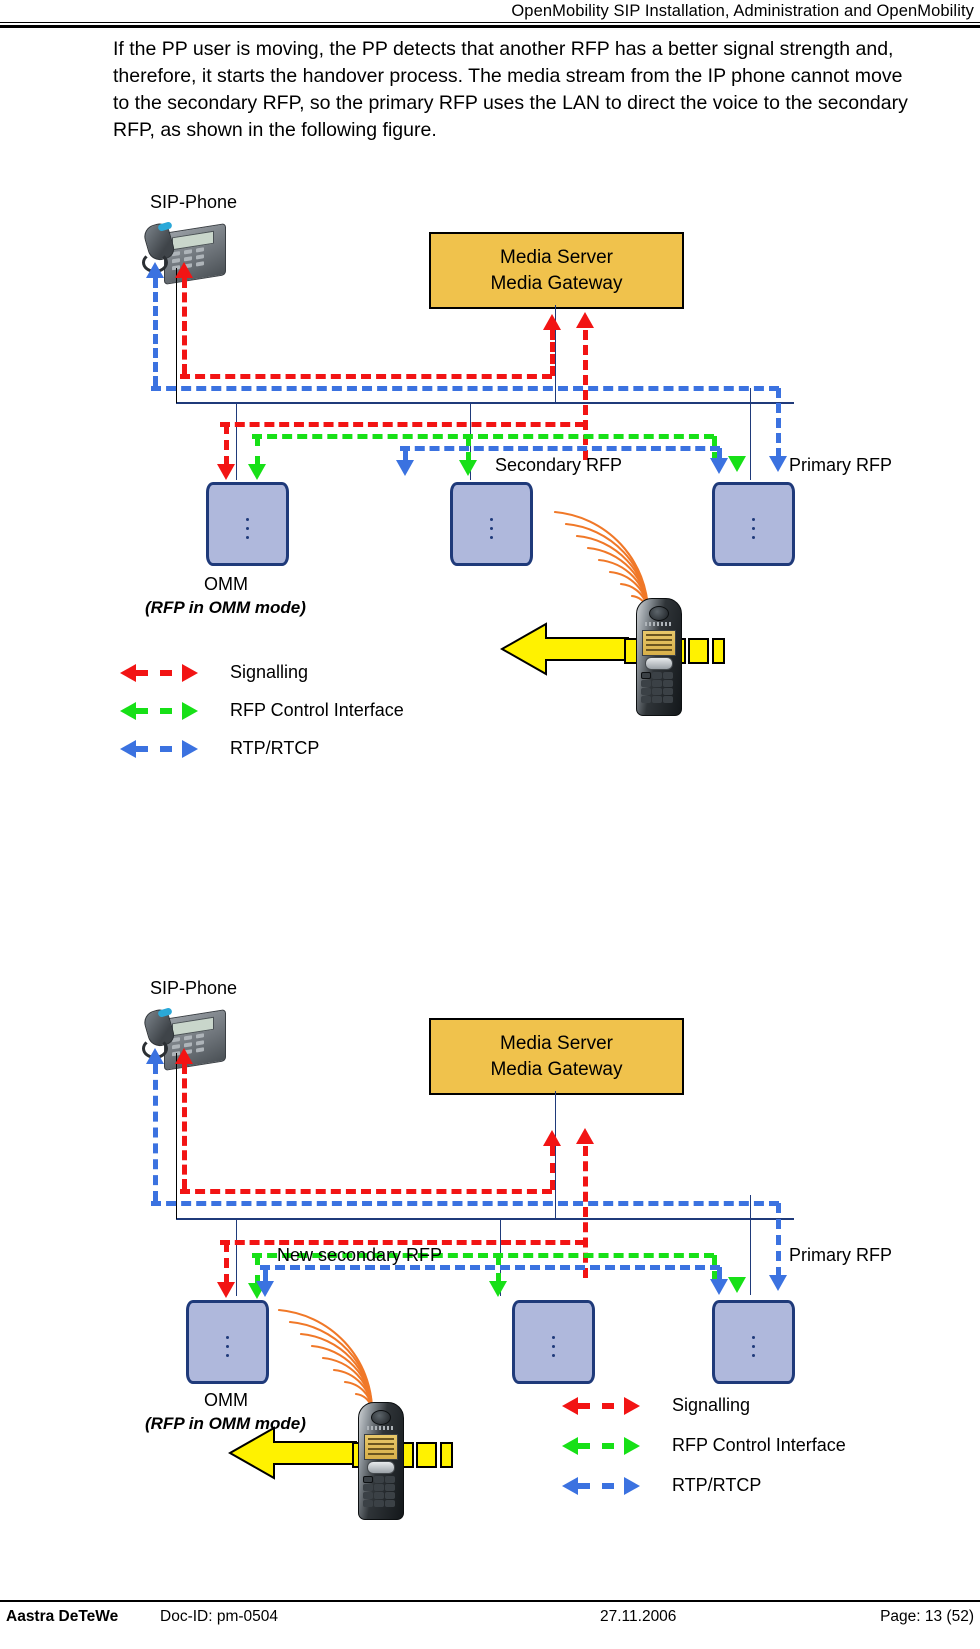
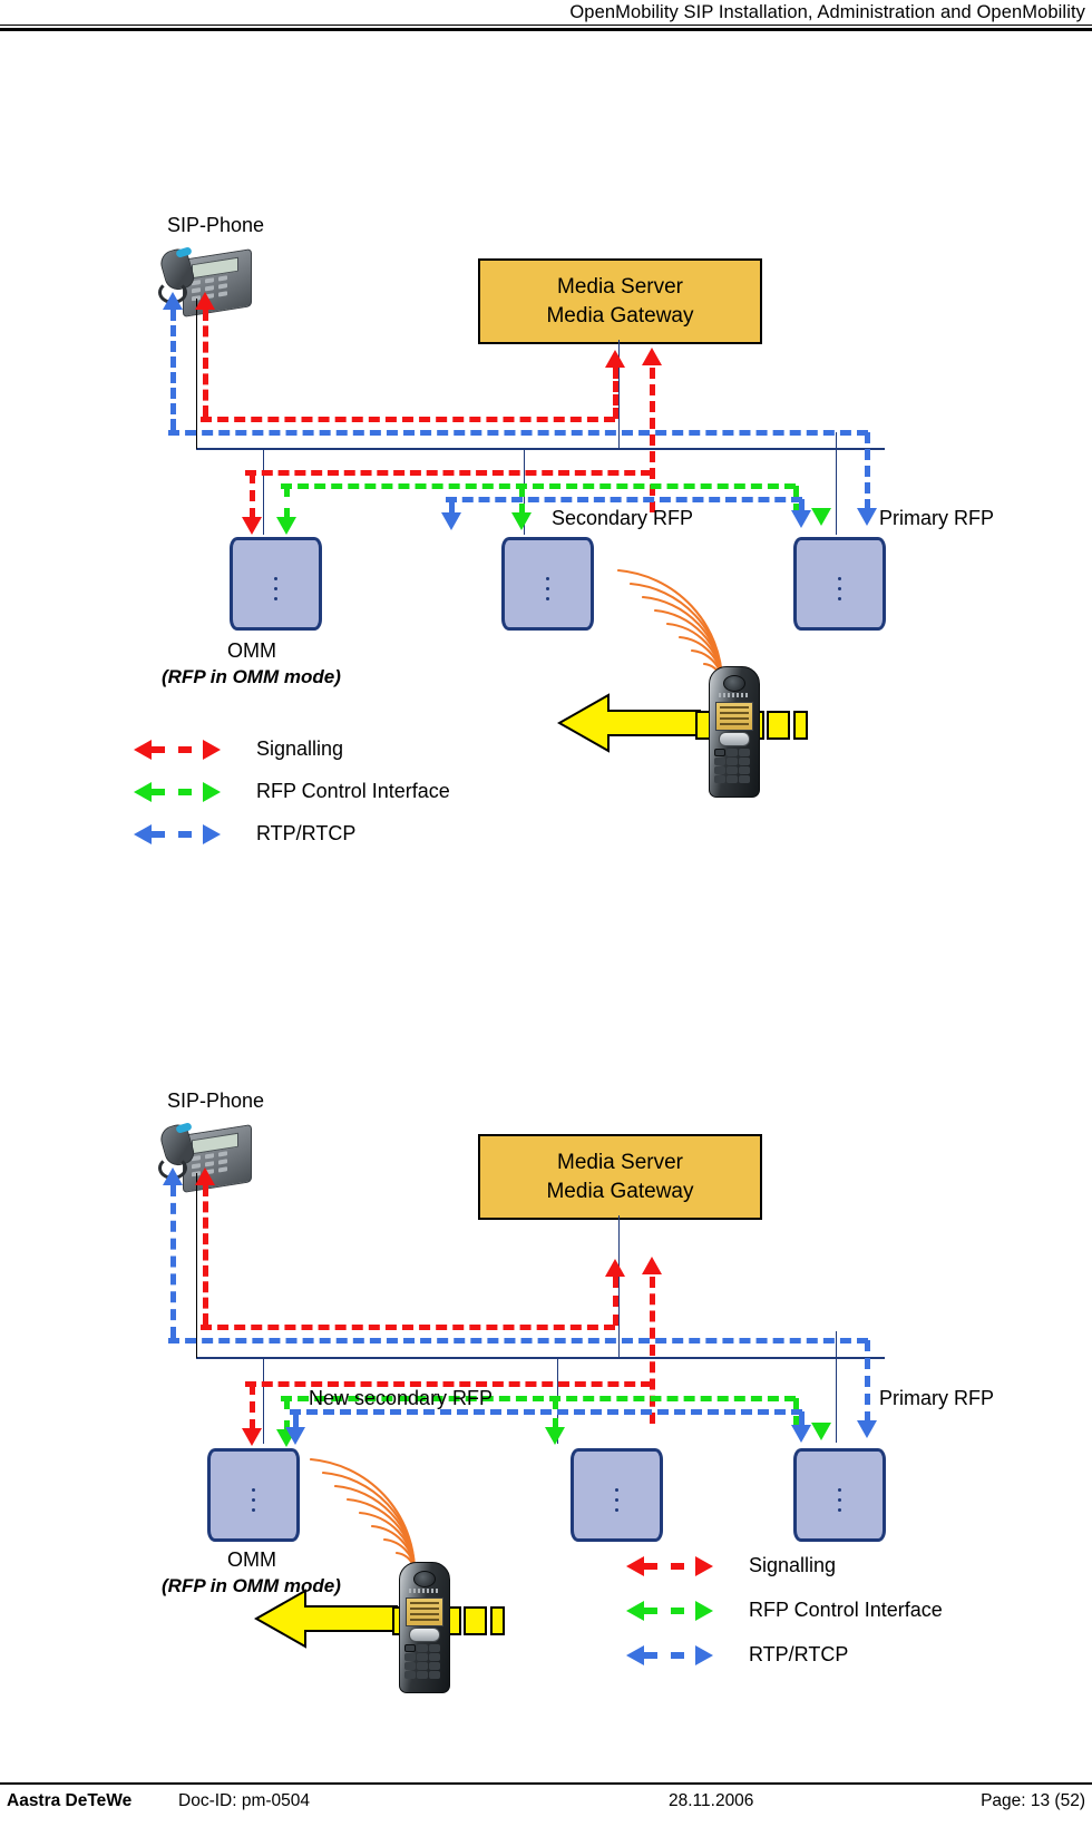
  OpenMobility SIP Installation, Administration and OpenMobility
- If the PP user is moving, the PP detects that another RFP has a better signal strength and, therefore, it starts the handover process. The media stream from the IP phone cannot move to the secondary RFP, so the primary RFP uses the LAN to direct the voice to the secondary RFP, as shown in the following figure.
  SIP-Phone
  Media Server
  Media Gateway
  Secondary RFP
  Primary RFP
  OMM
  (RFP in OMM mode)
  Signalling
  RFP Control Interface
  RTP/RTCP
  SIP-Phone
  Media Server
  Media Gateway
  New secondary RFP
  Primary RFP
  OMM
  (RFP in OMM mode)
  Signalling
  RFP Control Interface
  RTP/RTCP
  Aastra DeTeWe
  Doc-ID: pm-0504
- 27.11.2006
+ 28.11.2006
  Page: 13 (52)
